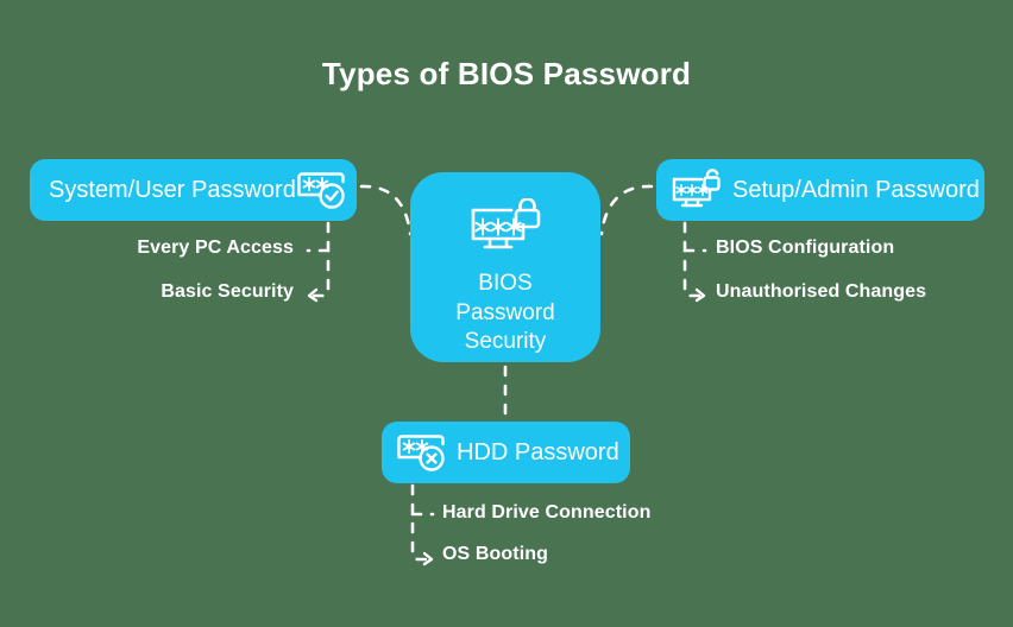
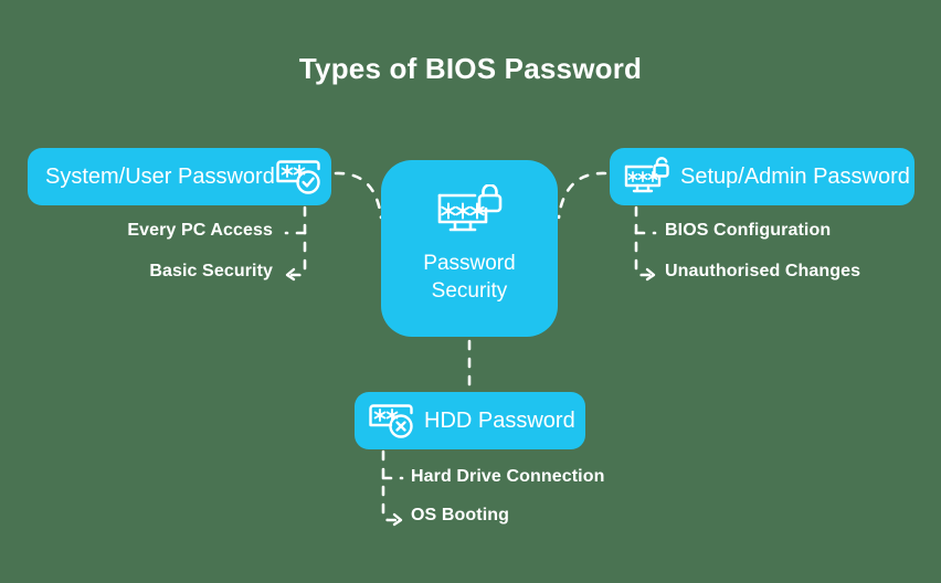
  Types of BIOS Password
- BIOS
  Password
  Security
  System/User Password
  Setup/Admin Password
  HDD Password
  Every PC Access
  Basic Security
  BIOS Configuration
  Unauthorised Changes
  Hard Drive Connection
  OS Booting
